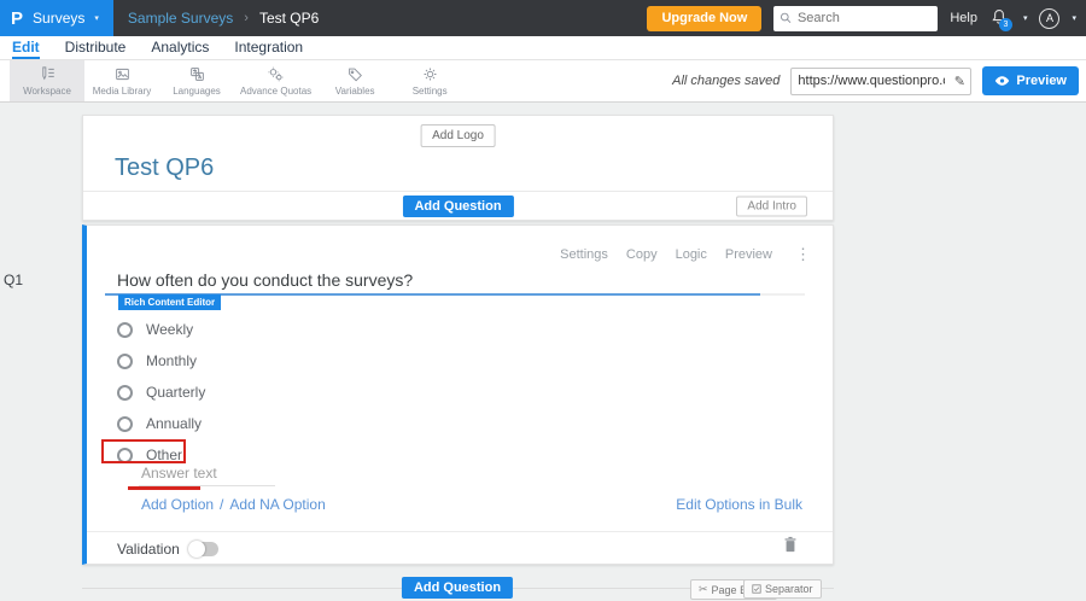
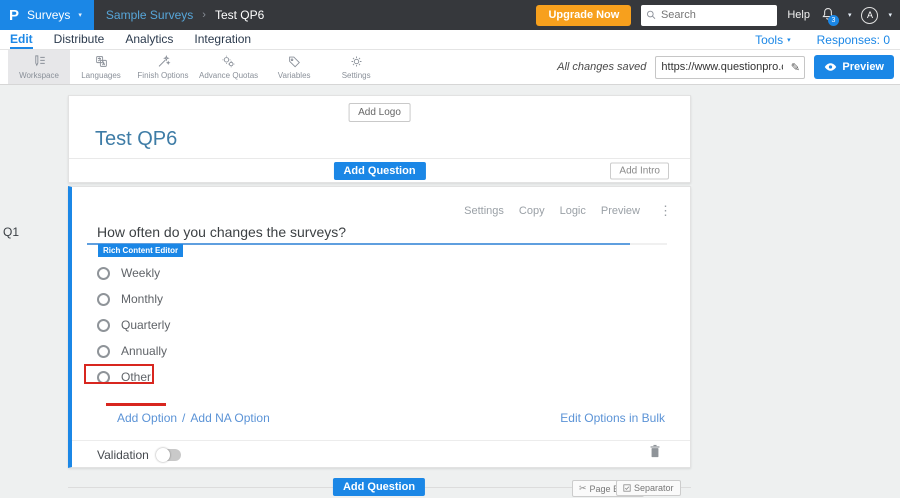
  P
  Surveys
  Sample Surveys
  ›
  Test QP6
  Upgrade Now
  Search
  Help
  A
  Edit
  Distribute
  Analytics
  Integration
+ Tools
+ Responses: 0
  Workspace
- Media Library
  Languages
+ Finish Options
  Advance Quotas
  Variables
  Settings
  All changes saved
  ✎
  Preview
  Q1
  Add Logo
  Test QP6
  Add Question
  Add Intro
  Settings
  Copy
  Logic
  Preview
  ⋮
- How often do you conduct the surveys?
+ How often do you changes the surveys?
  Rich Content Editor
  Weekly
  Monthly
  Quarterly
  Annually
  Other
- Answer text
  Add Option
  /
  Add NA Option
  Edit Options in Bulk
  Validation
  Add Question
  ✂
  Separator
